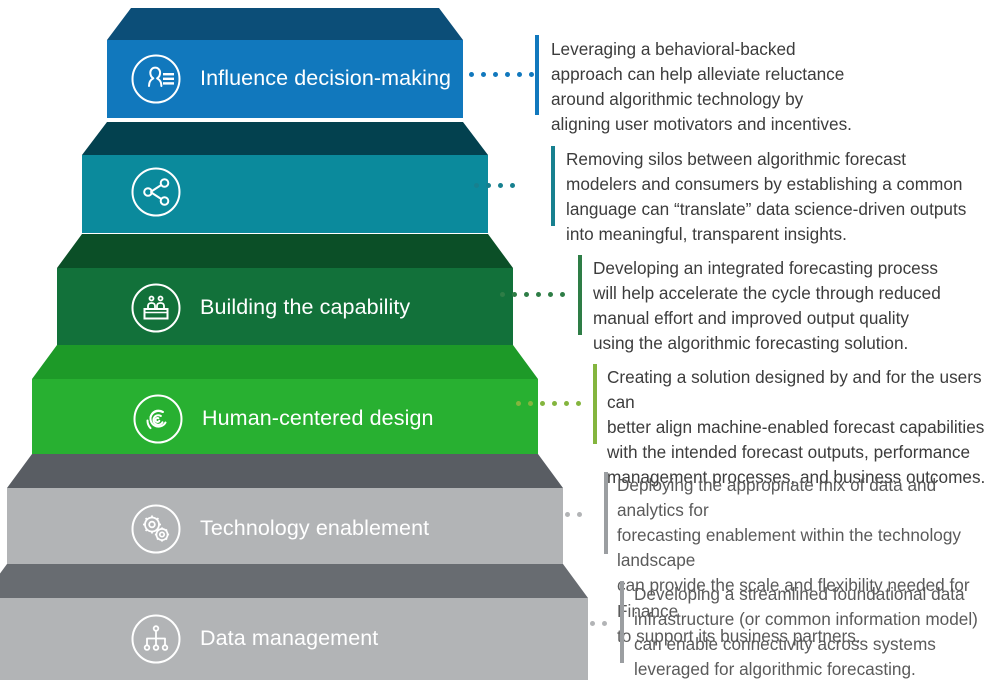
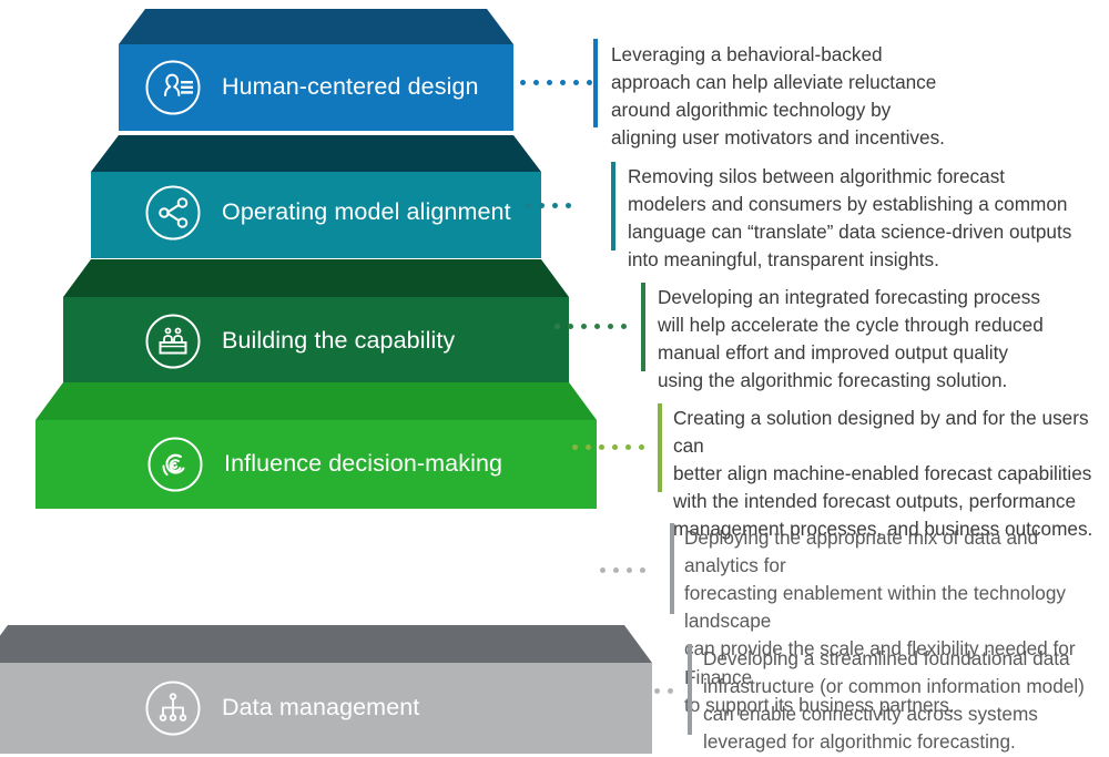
- Influence decision-making
+ Human-centered design
+ Operating model alignment
  Building the capability
- Human-centered design
+ Influence decision-making
- Technology enablement
  Data management
  Leveraging a behavioral-backed
  approach can help alleviate reluctance
  around algorithmic technology by
  aligning user motivators and incentives.
  Removing silos between algorithmic forecast
  modelers and consumers by establishing a common
  language can “translate” data science-driven outputs
  into meaningful, transparent insights.
  Developing an integrated forecasting process
  will help accelerate the cycle through reduced
  manual effort and improved output quality
  using the algorithmic forecasting solution.
  Creating a solution designed by and for the users can
  better align machine-enabled forecast capabilities
  with the intended forecast outputs, performance
  management processes, and business outcomes.
  Deploying the appropriate mix of data and analytics for
  forecasting enablement within the technology landscape
  an provide the scale and flexibility needed for inance
  o support its business partners.
  Developing a streamlined foundational data
  infrastructure (or common information model)
  can enable connectivity across systems
  leveraged for algorithmic forecasting.
